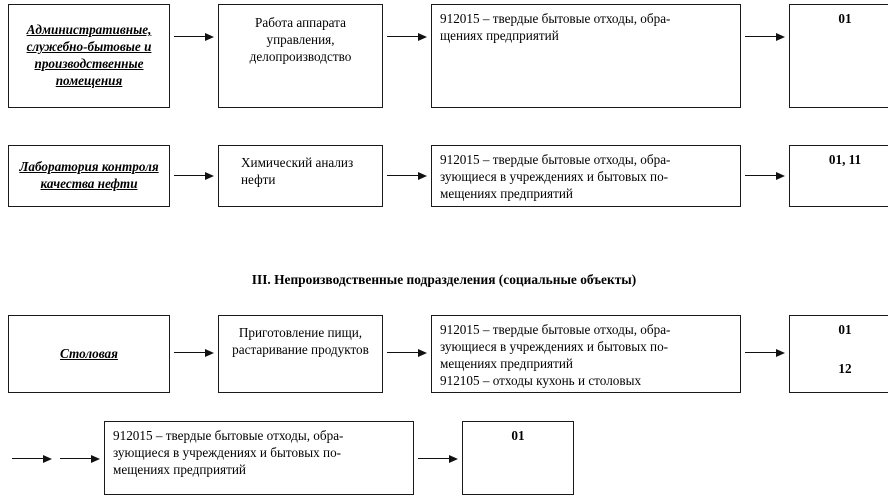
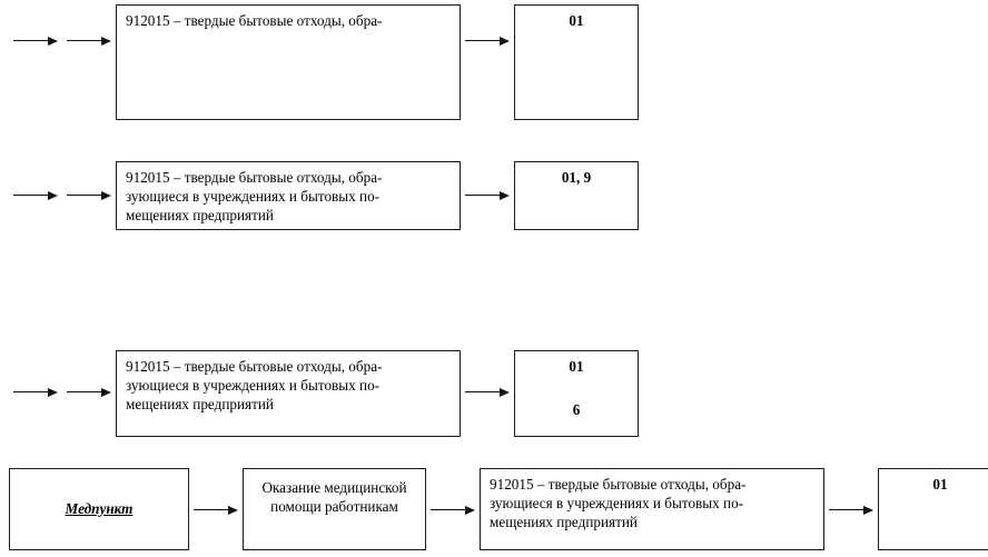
- Административные, служебно-бытовые и производственные помещения
- Работа аппарата управления, делопроизводство
  912015 – твердые бытовые отходы, обра-
- щениях предприятий
  01
- Лаборатория контроля качества нефти
- Химический анализ нефти
  912015 – твердые бытовые отходы, обра-
  зующиеся в учреждениях и бытовых по-
  мещениях предприятий
- 01, 11
+ 01, 9
- III. Непроизводственные подразделения (социальные объекты)
- Столовая
- Приготовление пищи, растаривание продуктов
  912015 – твердые бытовые отходы, обра-
  зующиеся в учреждениях и бытовых по-
  мещениях предприятий
- 912105 – отходы кухонь и столовых
  01
- 12
+ 6
+ Медпункт
+ Оказание медицинской помощи работникам
  912015 – твердые бытовые отходы, обра-
  зующиеся в учреждениях и бытовых по-
  мещениях предприятий
  01
